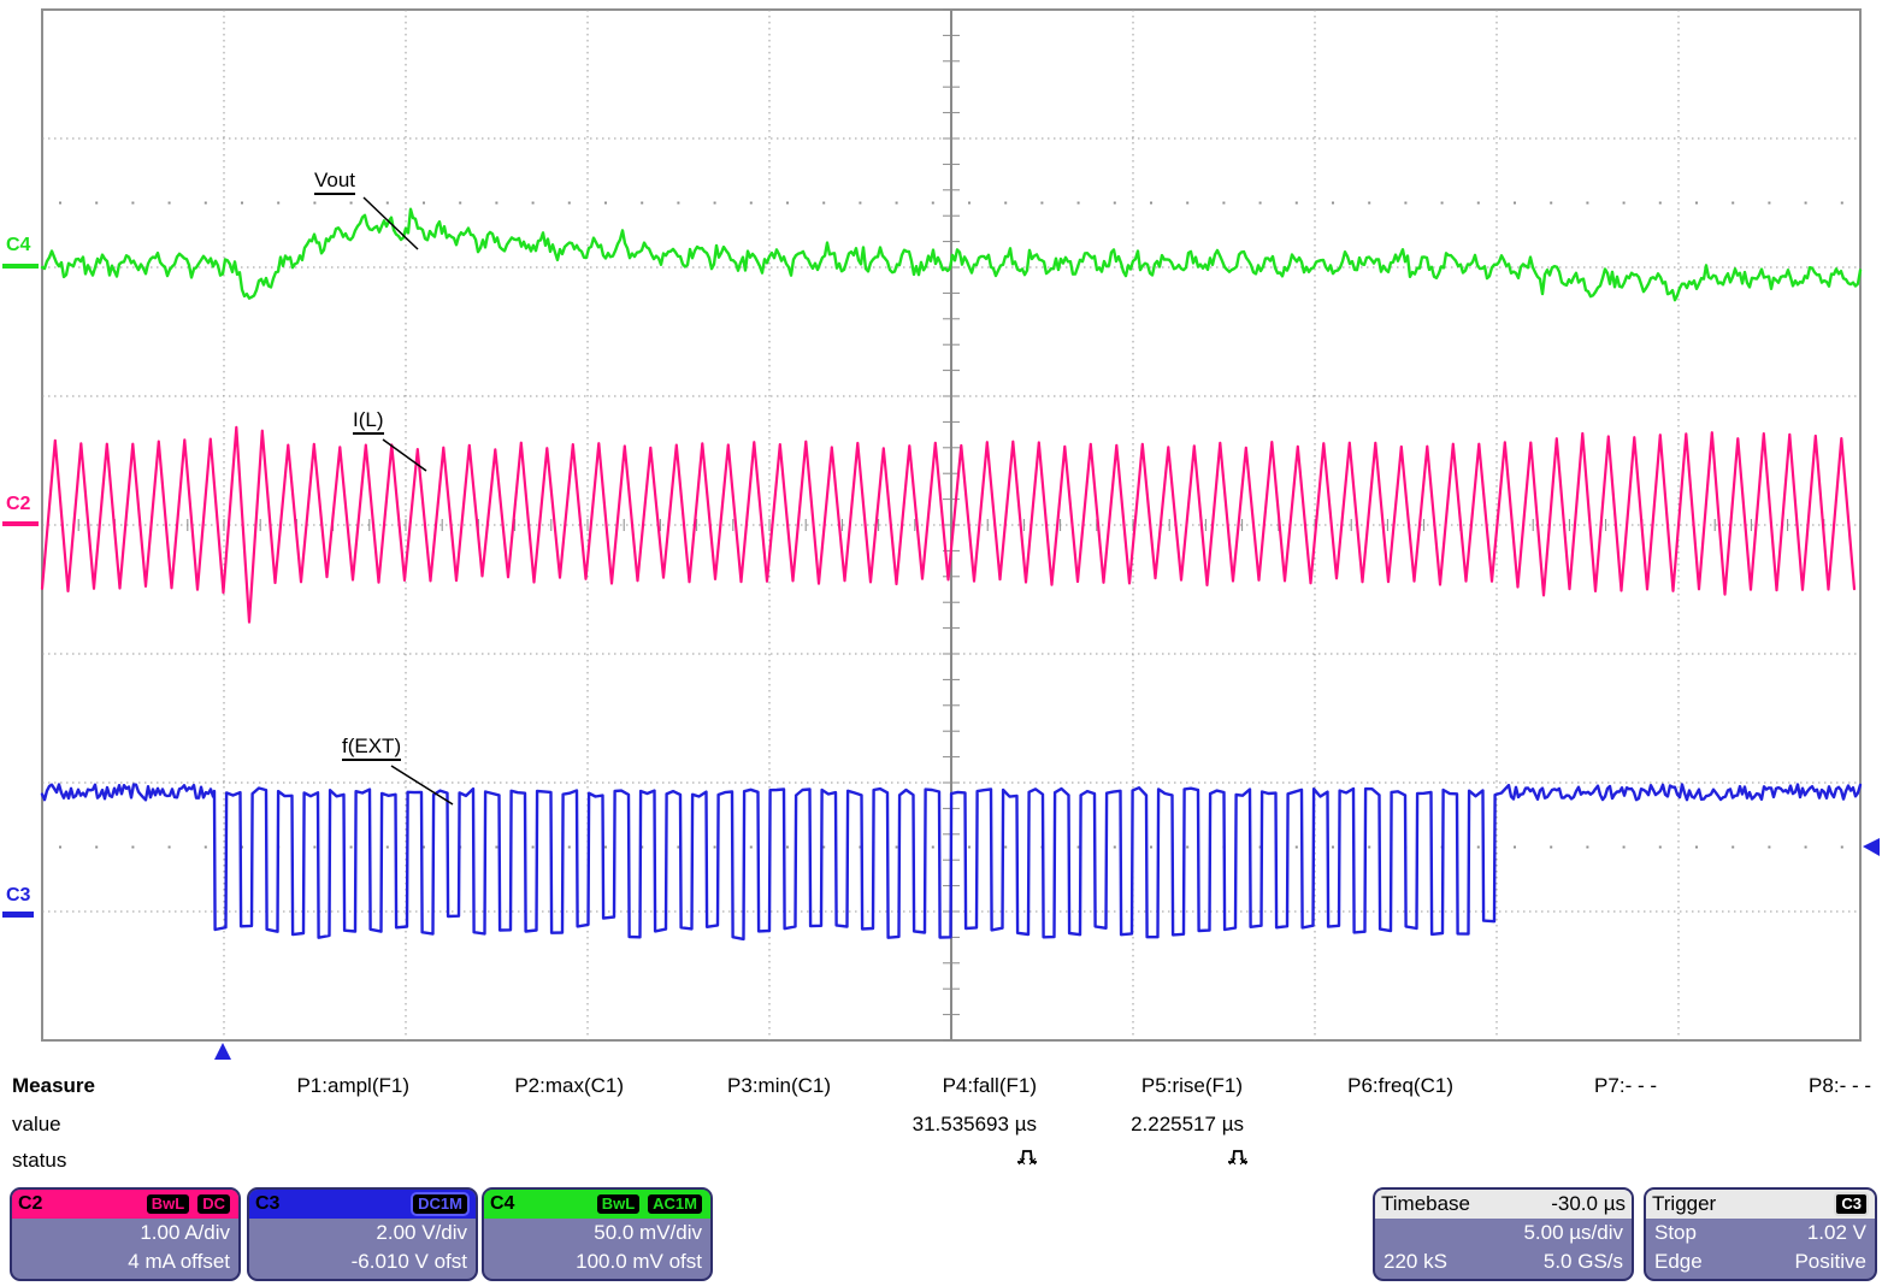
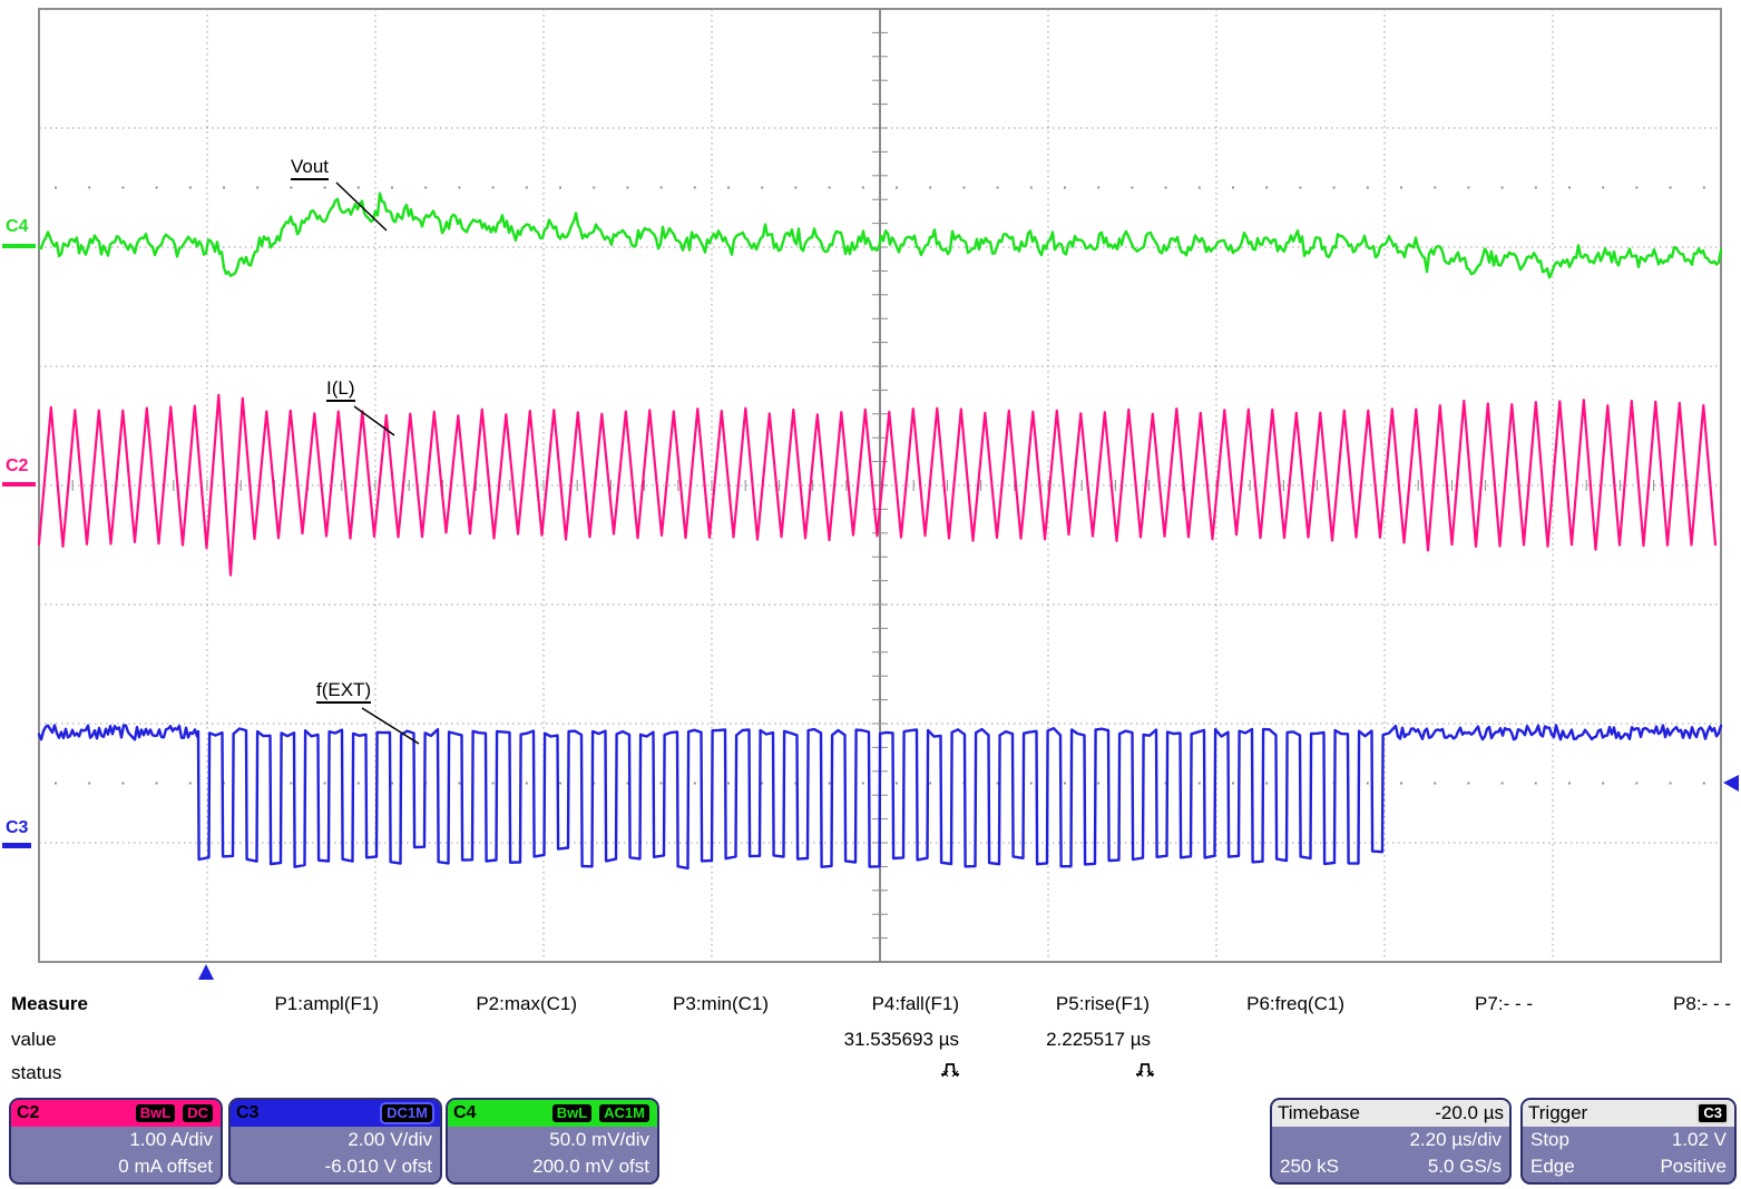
  C4
  C2
  C3
  Vout
  I(L)
  f(EXT)
  Measure
  value
  status
  P1:ampl(F1)
  P2:max(C1)
  P3:min(C1)
  P4:fall(F1)
  P5:rise(F1)
  P6:freq(C1)
  P7:- - -
  P8:- - -
  31.535693 µs
  2.225517 µs
  C2
  BwL
  DC
  1.00 A/div
- 4 mA offset
+ 0 mA offset
  C3
  DC1M
  2.00 V/div
  -6.010 V ofst
  C4
  BwL
  AC1M
  50.0 mV/div
- 100.0 mV ofst
+ 200.0 mV ofst
  Timebase
- -30.0 µs
+ -20.0 µs
- 5.00 µs/div
+ 2.20 µs/div
- 220 kS
+ 250 kS
  5.0 GS/s
  Trigger
  C3
  Stop
  1.02 V
  Edge
  Positive
